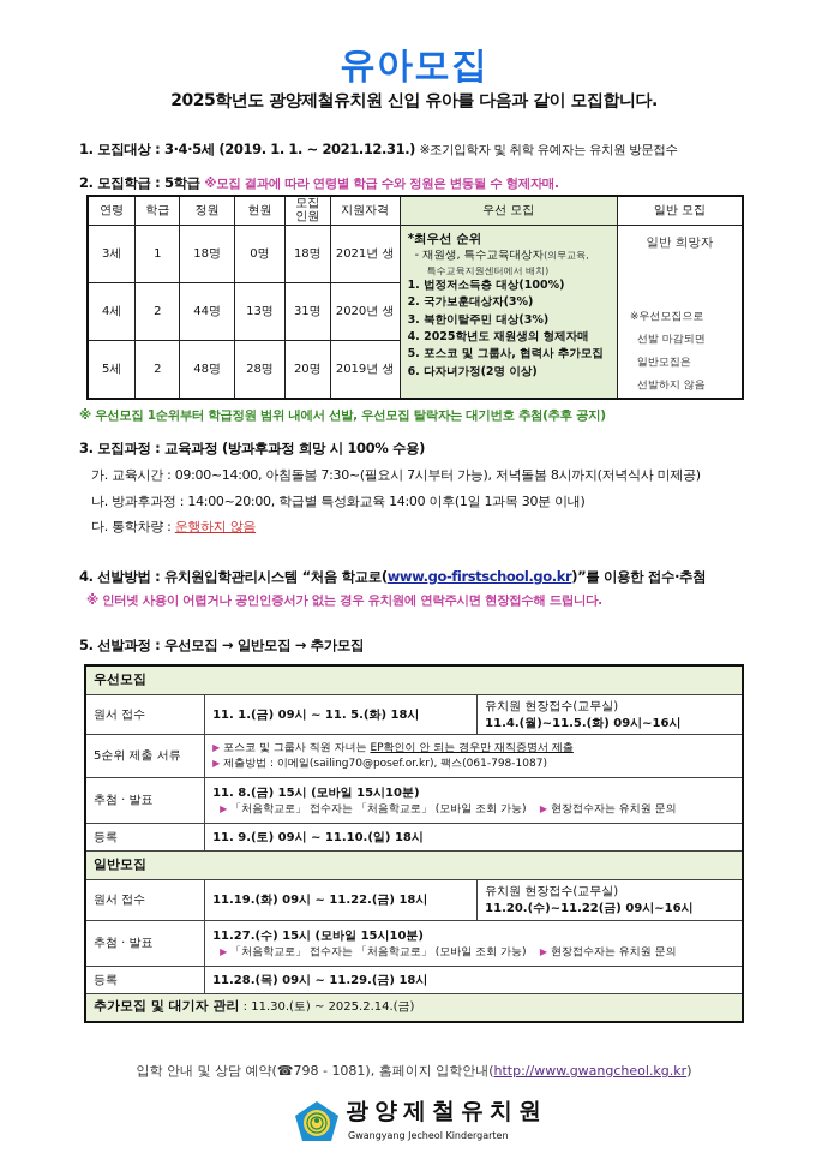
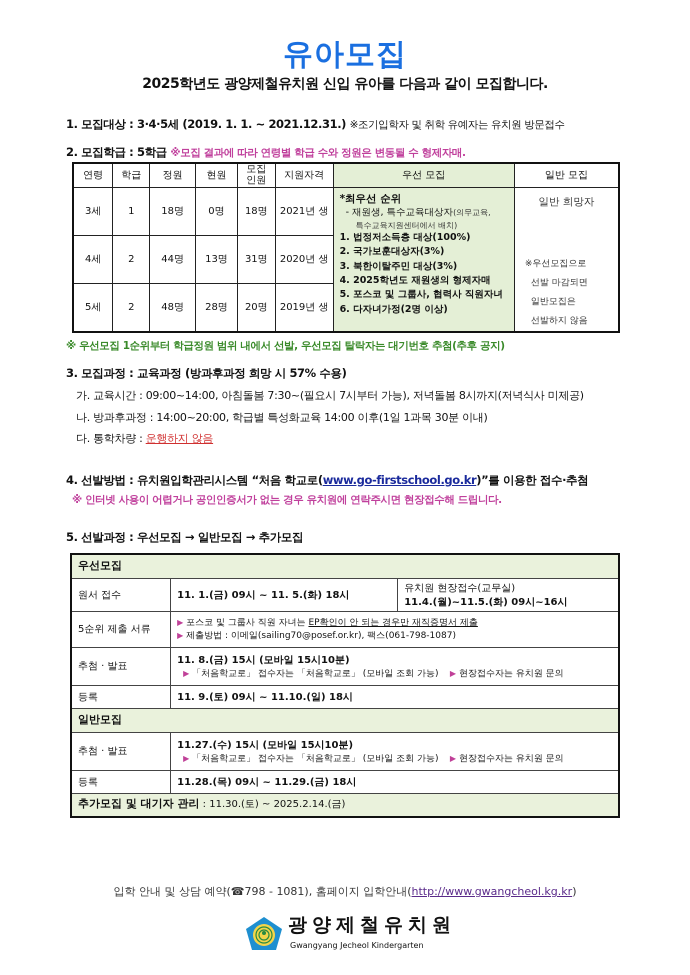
  유아모집
  2025학년도 광양제철유치원 신입 유아를 다음과 같이 모집합니다.
  1. 모집대상 : 3·4·5세 (2019. 1. 1. ~ 2021.12.31.) ※조기입학자 및 취학 유예자는 유치원 방문접수
  2. 모집학급 : 5학급 ※모집 결과에 따라 연령별 학급 수와 정원은 변동될 수 형제자매.
  연령	학급	정원	현원	모집 인원	지원자격	우선 모집	일반 모집
- 3세	1	18명	0명	18명	2021년 생	*최우선 순위 - 재원생, 특수교육대상자(의무교육, 특수교육지원센터에서 배치) 1. 법정저소득층 대상(100%) 2. 국가보훈대상자(3%) 3. 북한이탈주민 대상(3%) 4. 2025학년도 재원생의 형제자매 5. 포스코 및 그룹사, 협력사 추가모집 6. 다자녀가정(2명 이상)	일반 희망자 ※우선모집으로 선발 마감되면 일반모집은 선발하지 않음
+ 3세	1	18명	0명	18명	2021년 생	*최우선 순위 - 재원생, 특수교육대상자(의무교육, 특수교육지원센터에서 배치) 1. 법정저소득층 대상(100%) 2. 국가보훈대상자(3%) 3. 북한이탈주민 대상(3%) 4. 2025학년도 재원생의 형제자매 5. 포스코 및 그룹사, 협력사 직원자녀 6. 다자녀가정(2명 이상)	일반 희망자 ※우선모집으로 선발 마감되면 일반모집은 선발하지 않음
  4세	2	44명	13명	31명	2020년 생
  5세	2	48명	28명	20명	2019년 생
  ※ 우선모집 1순위부터 학급정원 범위 내에서 선발, 우선모집 탈락자는 대기번호 추첨(추후 공지)
- 3. 모집과정 : 교육과정 (방과후과정 희망 시 100% 수용)
+ 3. 모집과정 : 교육과정 (방과후과정 희망 시 57% 수용)
  가. 교육시간 : 09:00~14:00, 아침돌봄 7:30~(필요시 7시부터 가능), 저녁돌봄 8시까지(저녁식사 미제공)
  나. 방과후과정 : 14:00~20:00, 학급별 특성화교육 14:00 이후(1일 1과목 30분 이내)
  다. 통학차량 : 운행하지 않음
  4. 선발방법 : 유치원입학관리시스템 “처음 학교로(www.go-firstschool.go.kr)”를 이용한 접수·추첨
  ※ 인터넷 사용이 어렵거나 공인인증서가 없는 경우 유치원에 연락주시면 현장접수해 드립니다.
  5. 선발과정 : 우선모집 → 일반모집 → 추가모집
  우선모집
  원서 접수	11. 1.(금) 09시 ~ 11. 5.(화) 18시	유치원 현장접수(교무실) 11.4.(월)~11.5.(화) 09시~16시
  5순위 제출 서류	▶ 포스코 및 그룹사 직원 자녀는 EP확인이 안 되는 경우만 재직증명서 제출 ▶ 제출방법 : 이메일(sailing70@posef.or.kr), 팩스(061-798-1087)
  추첨 · 발표	11. 8.(금) 15시 (모바일 15시10분) ▶ 「처음학교로」 접수자는 「처음학교로」 (모바일 조회 가능) ▶ 현장접수자는 유치원 문의
  등록	11. 9.(토) 09시 ~ 11.10.(일) 18시
  일반모집
- 원서 접수	11.19.(화) 09시 ~ 11.22.(금) 18시	유치원 현장접수(교무실) 11.20.(수)~11.22(금) 09시~16시
  추첨 · 발표	11.27.(수) 15시 (모바일 15시10분) ▶ 「처음학교로」 접수자는 「처음학교로」 (모바일 조회 가능) ▶ 현장접수자는 유치원 문의
  등록	11.28.(목) 09시 ~ 11.29.(금) 18시
  추가모집 및 대기자 관리 : 11.30.(토) ~ 2025.2.14.(금)
  입학 안내 및 상담 예약(☎798 - 1081), 홈페이지 입학안내(http://www.gwangcheol.kg.kr)
  광양제철유치원
  Gwangyang Jecheol Kindergarten
